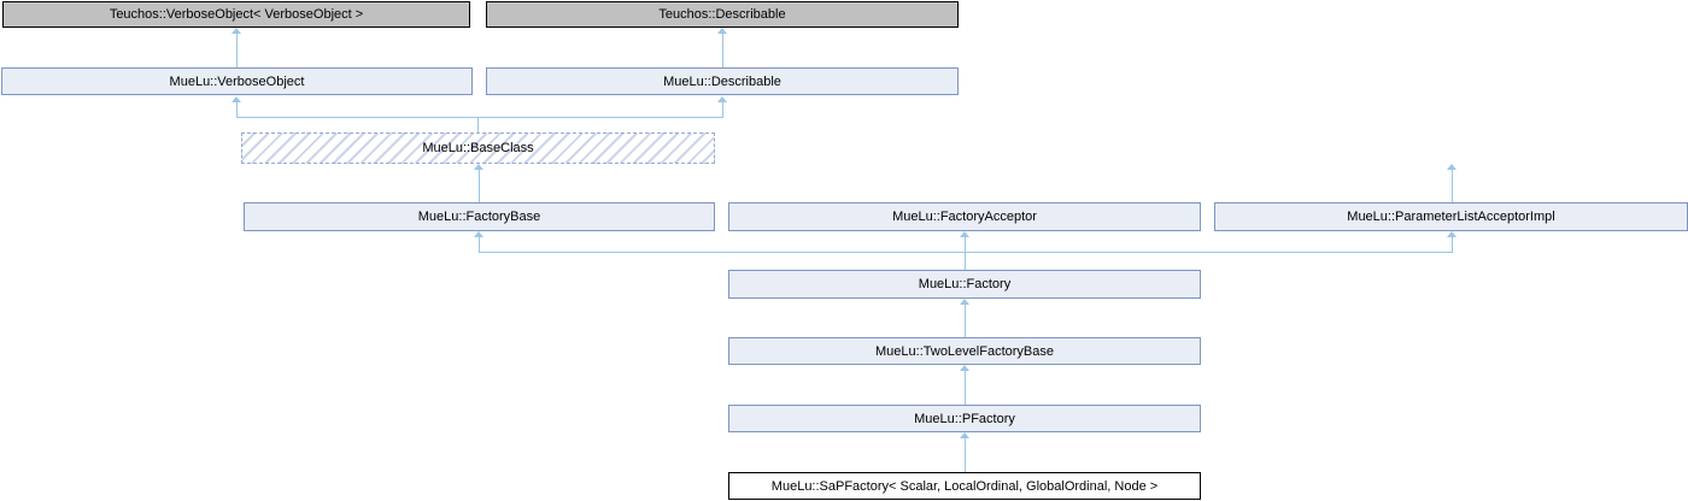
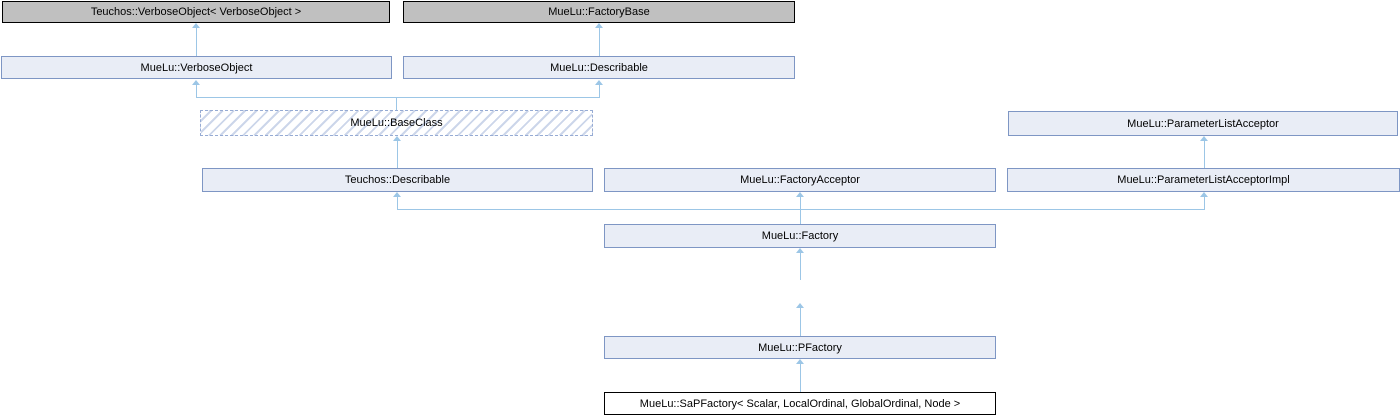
  Teuchos::VerboseObject< VerboseObject >
- Teuchos::Describable
+ MueLu::FactoryBase
  MueLu::VerboseObject
  MueLu::Describable
  MueLu::BaseClass
+ MueLu::ParameterListAcceptor
- MueLu::FactoryBase
+ Teuchos::Describable
  MueLu::FactoryAcceptor
  MueLu::ParameterListAcceptorImpl
  MueLu::Factory
- MueLu::TwoLevelFactoryBase
  MueLu::PFactory
  MueLu::SaPFactory< Scalar, LocalOrdinal, GlobalOrdinal, Node >
